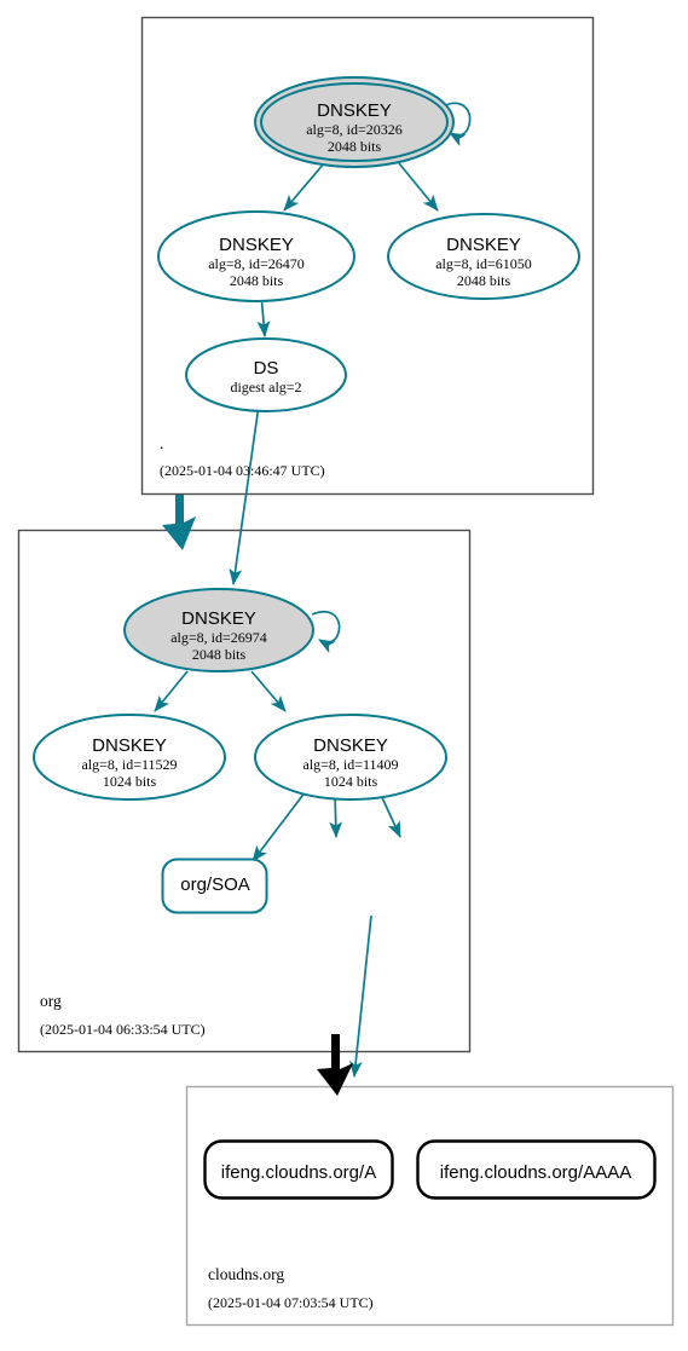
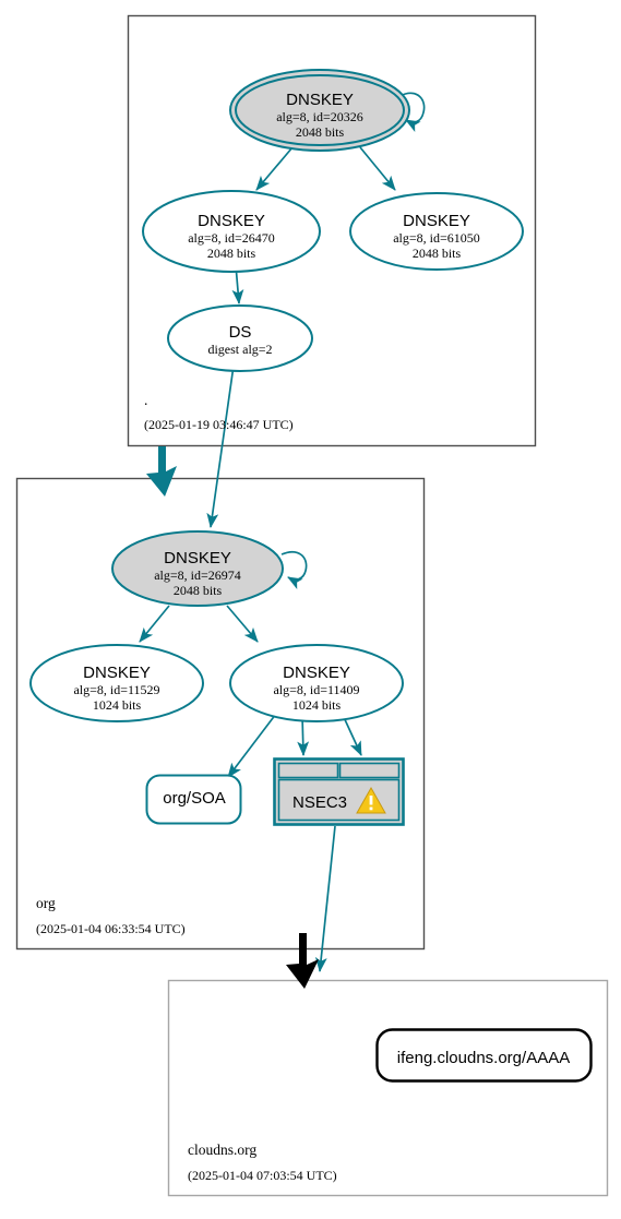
  DNSKEY
  alg=8, id=20326
  2048 bits
  DNSKEY
  alg=8, id=26470
  2048 bits
  DNSKEY
  alg=8, id=61050
  2048 bits
  DS
  digest alg=2
  .
- (2025-01-04 03:46:47 UTC)
+ (2025-01-19 03:46:47 UTC)
  DNSKEY
  alg=8, id=26974
  2048 bits
  DNSKEY
  alg=8, id=11529
  1024 bits
  DNSKEY
  alg=8, id=11409
  1024 bits
  org/SOA
+ NSEC3
  org
  (2025-01-04 06:33:54 UTC)
- ifeng.cloudns.org/A
  ifeng.cloudns.org/AAAA
  cloudns.org
  (2025-01-04 07:03:54 UTC)
